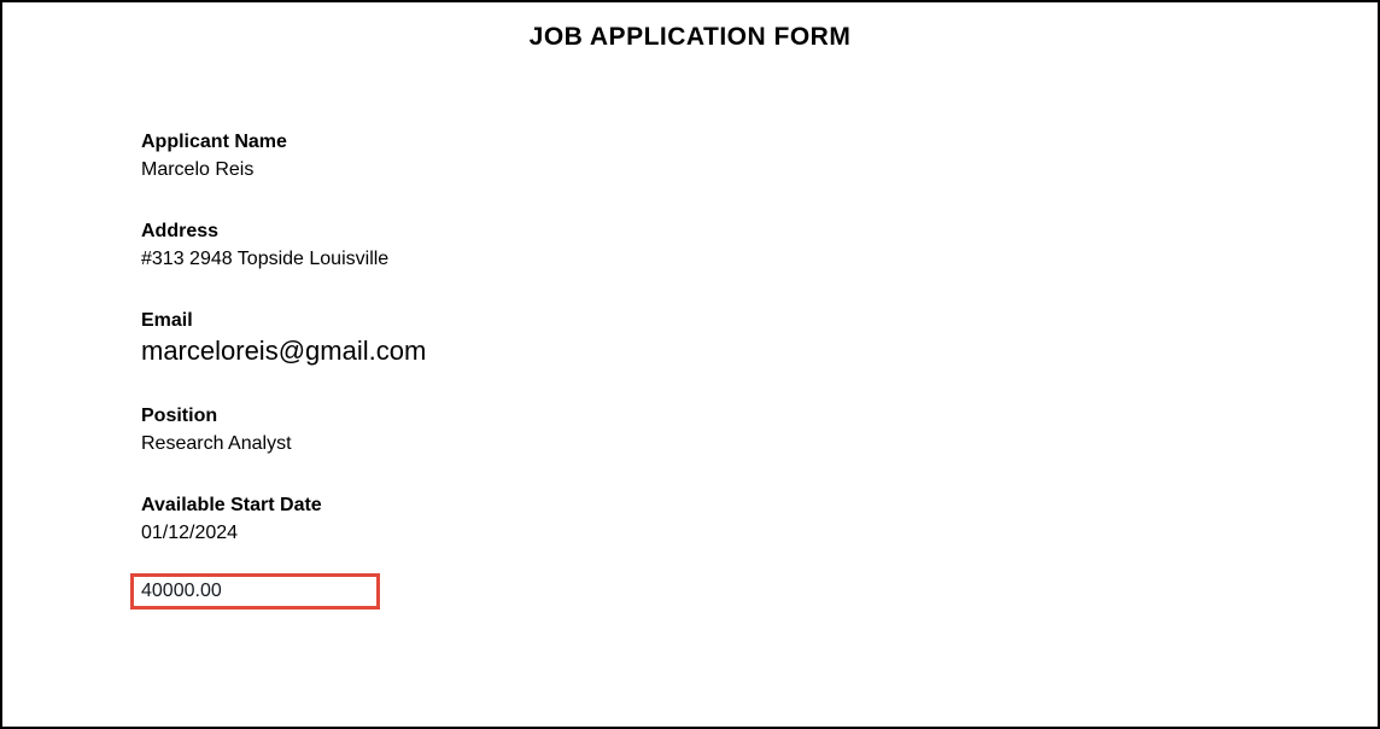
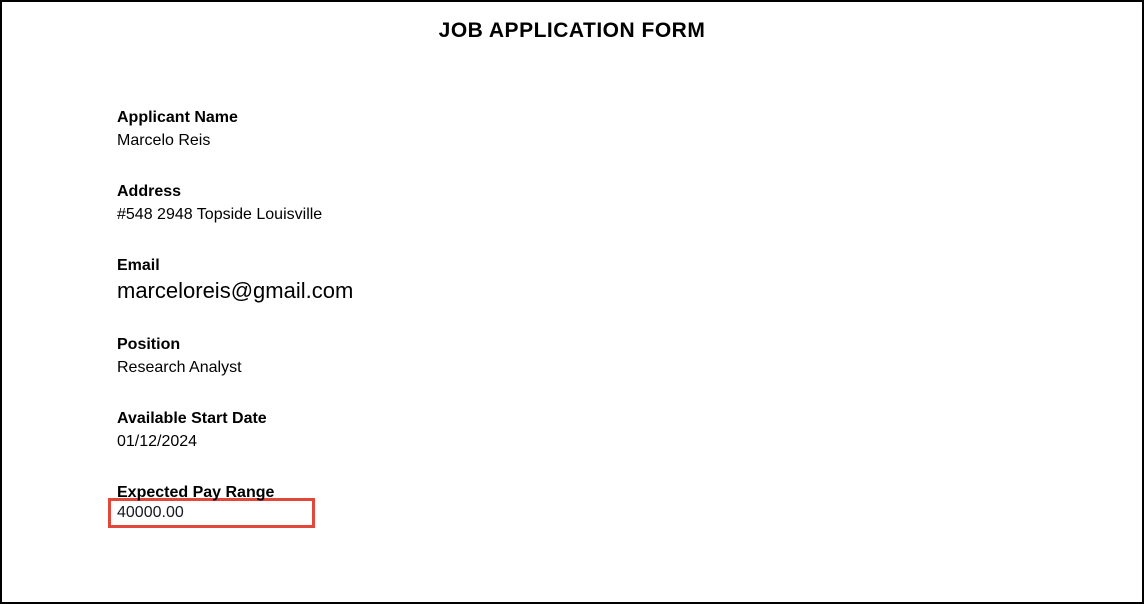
  JOB APPLICATION FORM
  Applicant Name
  Marcelo Reis
  Address
- #313 2948 Topside Louisville
+ #548 2948 Topside Louisville
  Email
  marceloreis@gmail.com
  Position
  Research Analyst
  Available Start Date
  01/12/2024
+ Expected Pay Range
  40000.00
